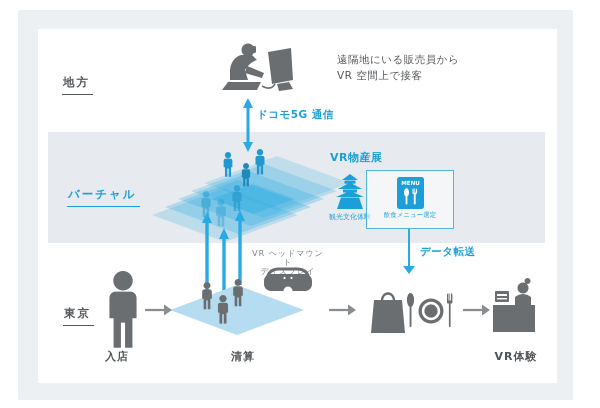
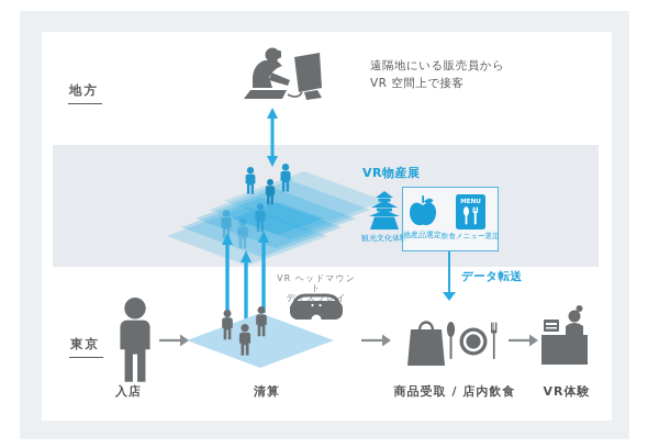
  地方
- バーチャル
  東京
  遠隔地にいる販売員から
  VR 空間上で接客
- ドコモ5G 通信
  VR物産展
  観光文化体験
+ 地産品選定
  飲食メニュー選定
  データ転送
  VR ヘッドマウント
  ディスプレイ
  入店
  清算
+ 商品受取 / 店内飲食
  VR体験
